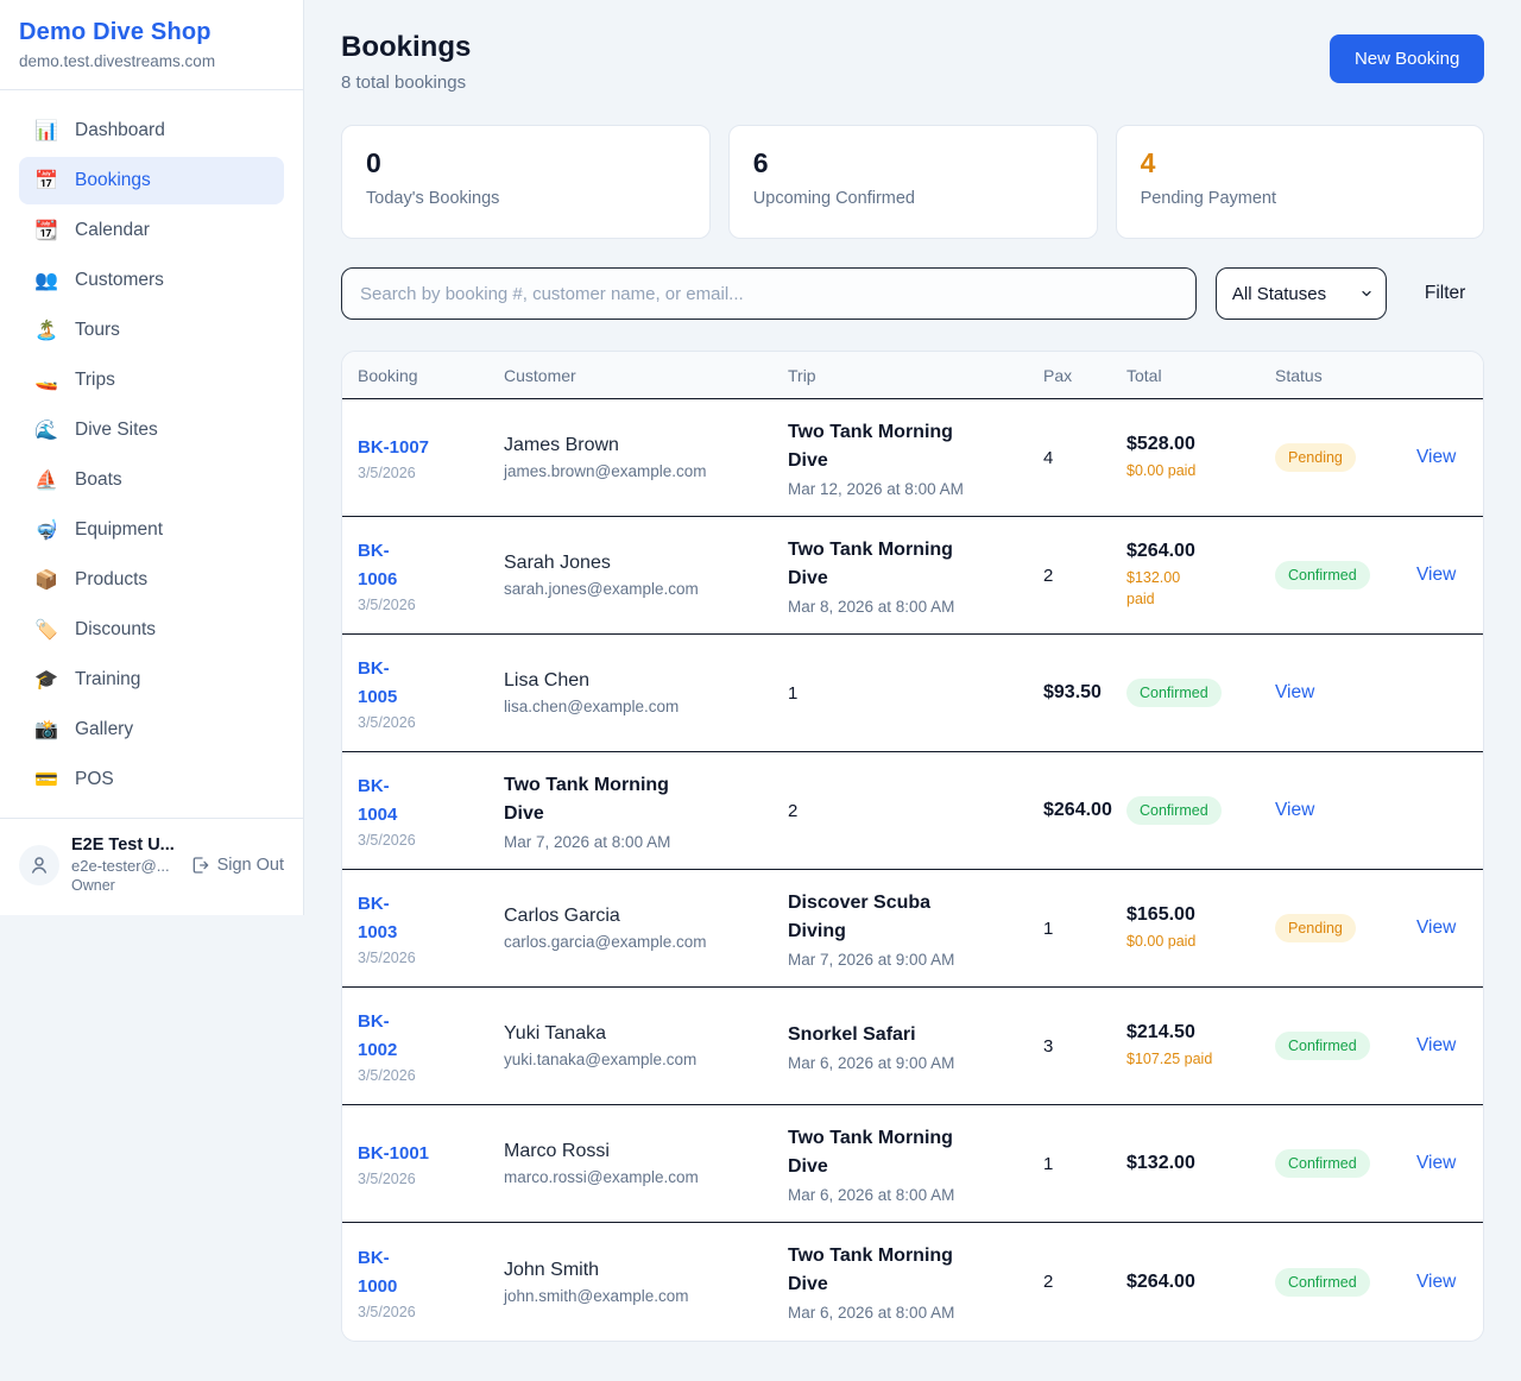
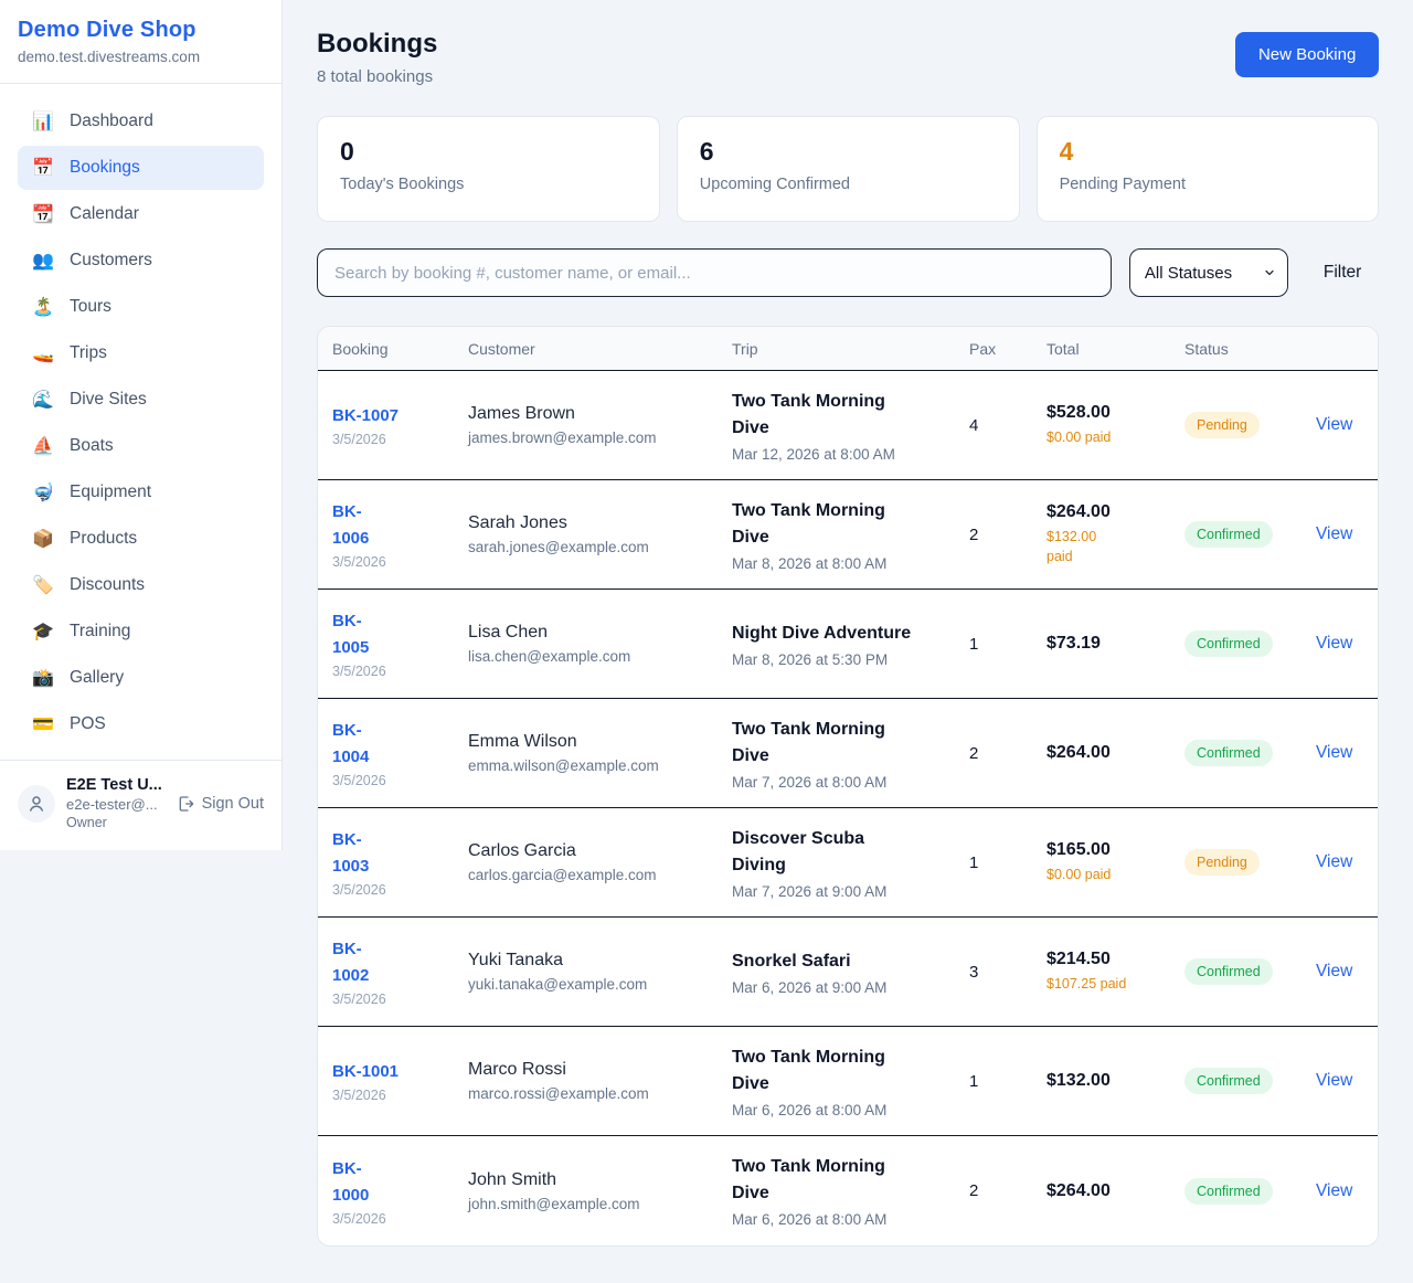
  Demo Dive Shop
  demo.test.divestreams.com
  📊
  Dashboard
  📅
  Bookings
  📆
  Calendar
  👥
  Customers
  🏝️
  Tours
  🚤
  Trips
  🌊
  Dive Sites
  ⛵
  Boats
  🤿
  Equipment
  📦
  Products
  🏷️
  Discounts
  🎓
  Training
  📸
  Gallery
  💳
  POS
  E2E Test U...
  e2e-tester@...
  Owner
  Sign Out
  Bookings
  8 total bookings
  New Booking
  0
  Today's Bookings
  6
  Upcoming Confirmed
  4
  Pending Payment
  Search by booking #, customer name, or email...
  All Statuses
  Filter
  Booking
  Customer
  Trip
  Pax
  Total
  Status
  BK-1007
  3/5/2026
  James Brown
  james.brown@example.com
  Two Tank Morning
  Dive
  Mar 12, 2026 at 8:00 AM
  4
  $528.00
  $0.00 paid
  Pending
  View
  BK-
  1006
  3/5/2026
  Sarah Jones
  sarah.jones@example.com
  Two Tank Morning
  Dive
  Mar 8, 2026 at 8:00 AM
  2
  $264.00
  $132.00
  paid
  Confirmed
  View
  BK-
  1005
  3/5/2026
  Lisa Chen
  lisa.chen@example.com
+ Night Dive Adventure
+ Mar 8, 2026 at 5:30 PM
  1
- $93.50
+ $73.19
  Confirmed
  View
  BK-
  1004
  3/5/2026
+ Emma Wilson
+ emma.wilson@example.com
  Two Tank Morning
  Dive
  Mar 7, 2026 at 8:00 AM
  2
  $264.00
  Confirmed
  View
  BK-
  1003
  3/5/2026
  Carlos Garcia
  carlos.garcia@example.com
  Discover Scuba
  Diving
  Mar 7, 2026 at 9:00 AM
  1
  $165.00
  $0.00 paid
  Pending
  View
  BK-
  1002
  3/5/2026
  Yuki Tanaka
  yuki.tanaka@example.com
  Snorkel Safari
  Mar 6, 2026 at 9:00 AM
  3
  $214.50
  $107.25 paid
  Confirmed
  View
  BK-1001
  3/5/2026
  Marco Rossi
  marco.rossi@example.com
  Two Tank Morning
  Dive
  Mar 6, 2026 at 8:00 AM
  1
  $132.00
  Confirmed
  View
  BK-
  1000
  3/5/2026
  John Smith
  john.smith@example.com
  Two Tank Morning
  Dive
  Mar 6, 2026 at 8:00 AM
  2
  $264.00
  Confirmed
  View
